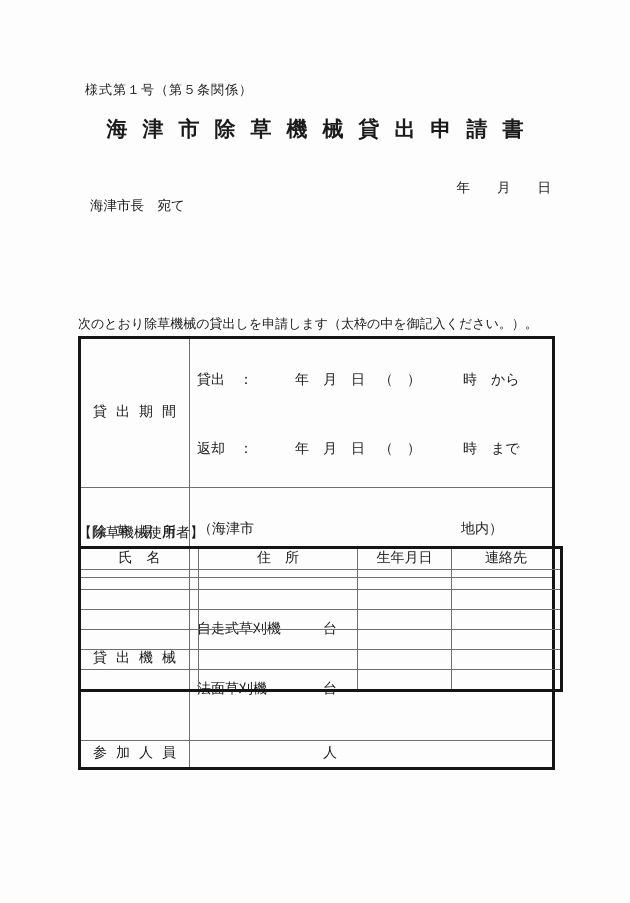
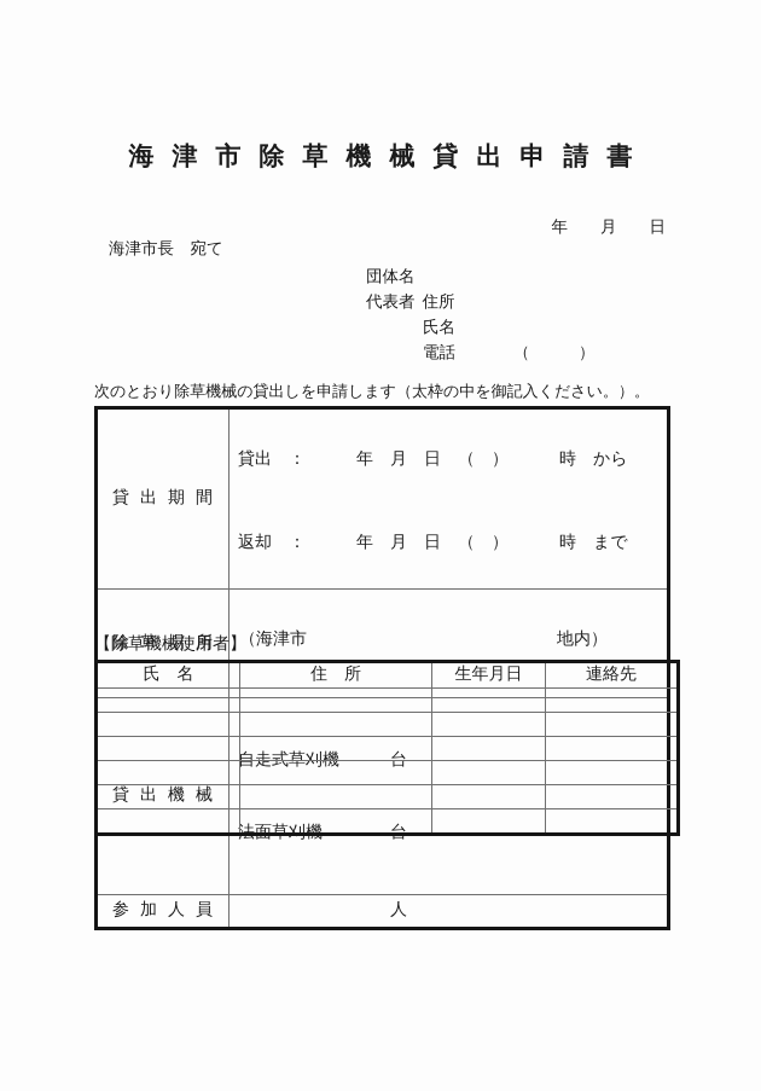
- 様式第１号（第５条関係）
  海津市除草機械貸出申請書
  年 月 日
  海津市長 宛て
+ 団体名
+ 代表者 住所
+ 氏名
+ 電話 （ ）
  次のとおり除草機械の貸出しを申請します（太枠の中を御記入ください。）。
  貸出期間	貸出 ： 年 月 日 （ ） 時 から 返却 ： 年 月 日 （ ） 時 まで
  除草場所	（海津市 地内）
  貸出機械	自走式草刈機 台 法面草刈機 台
  参加人員	人
  【除草機械使用者】
  氏 名	住 所	生年月日	連絡先
